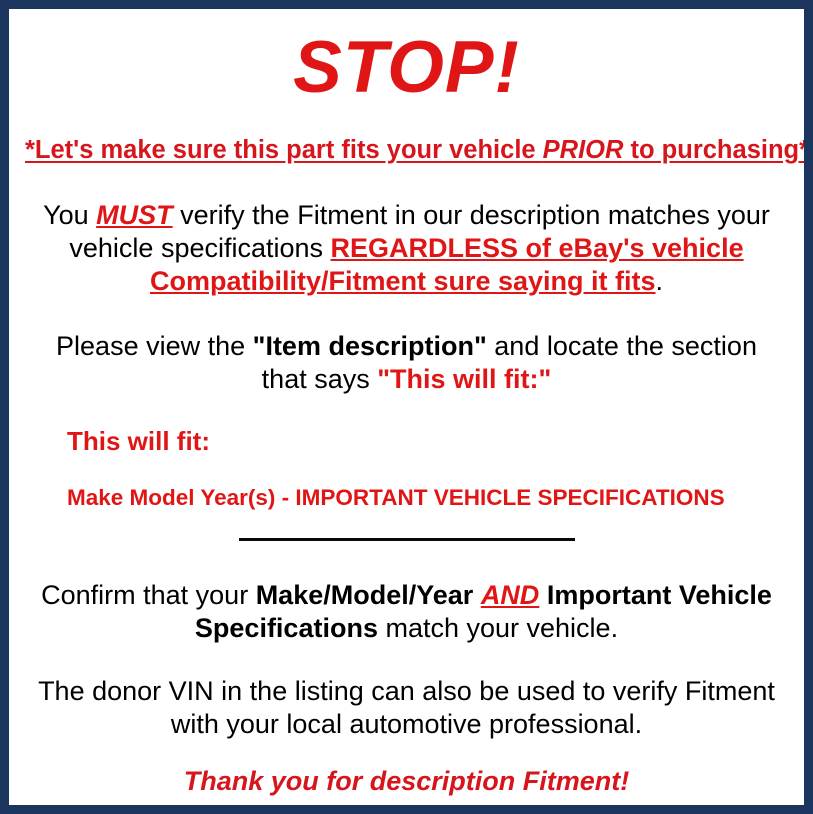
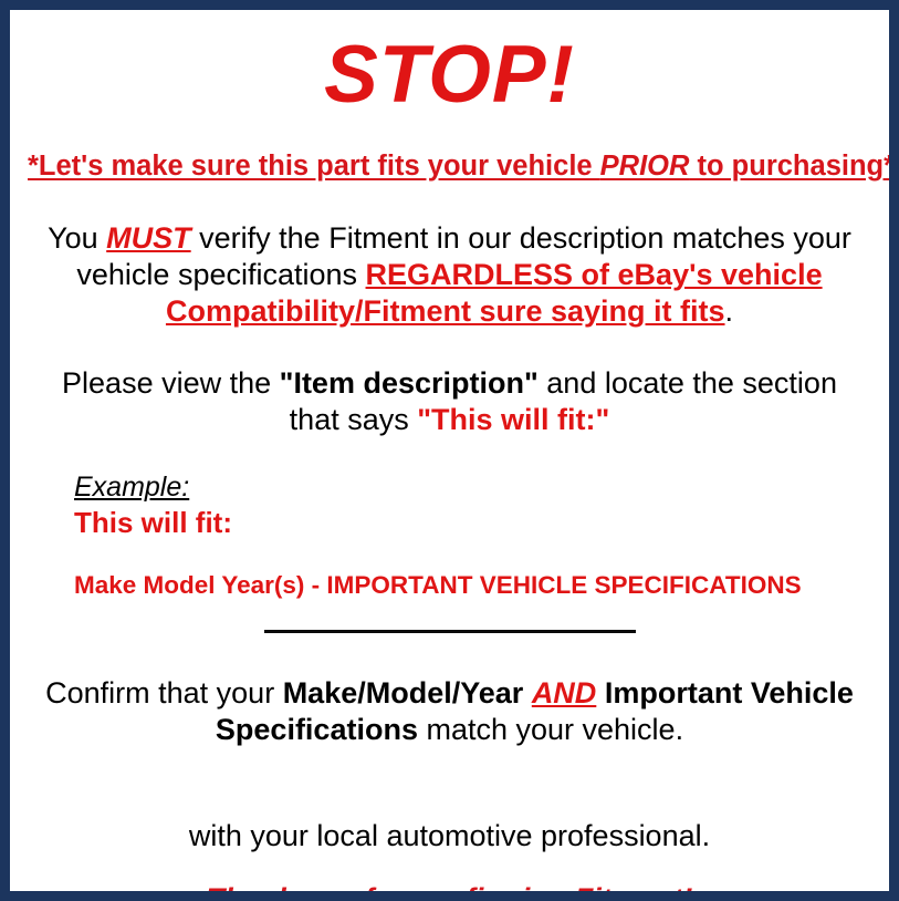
  STOP!
  *Let's make sure this part fits your vehicle PRIOR to purchasing
  You MUST verify the Fitment in our description matches your vehicle specifications REGARDLESS of eBay's vehicle Compatibility/Fitment sure saying it fits.
  Please view the "Item description" and locate the section that says "This will fit:"
+ Example:
  This will fit:
  Make Model Year(s) - IMPORTANT VEHICLE SPECIFICATIONS
  Confirm that your Make/Model/Year AND Important Vehicle Specifications match your vehicle.
- The donor VIN in the listing can also be used to verify Fitment
  with your local automotive professional.
- Thank you for description Fitment!
+ Thank you for confirming Fitment!
